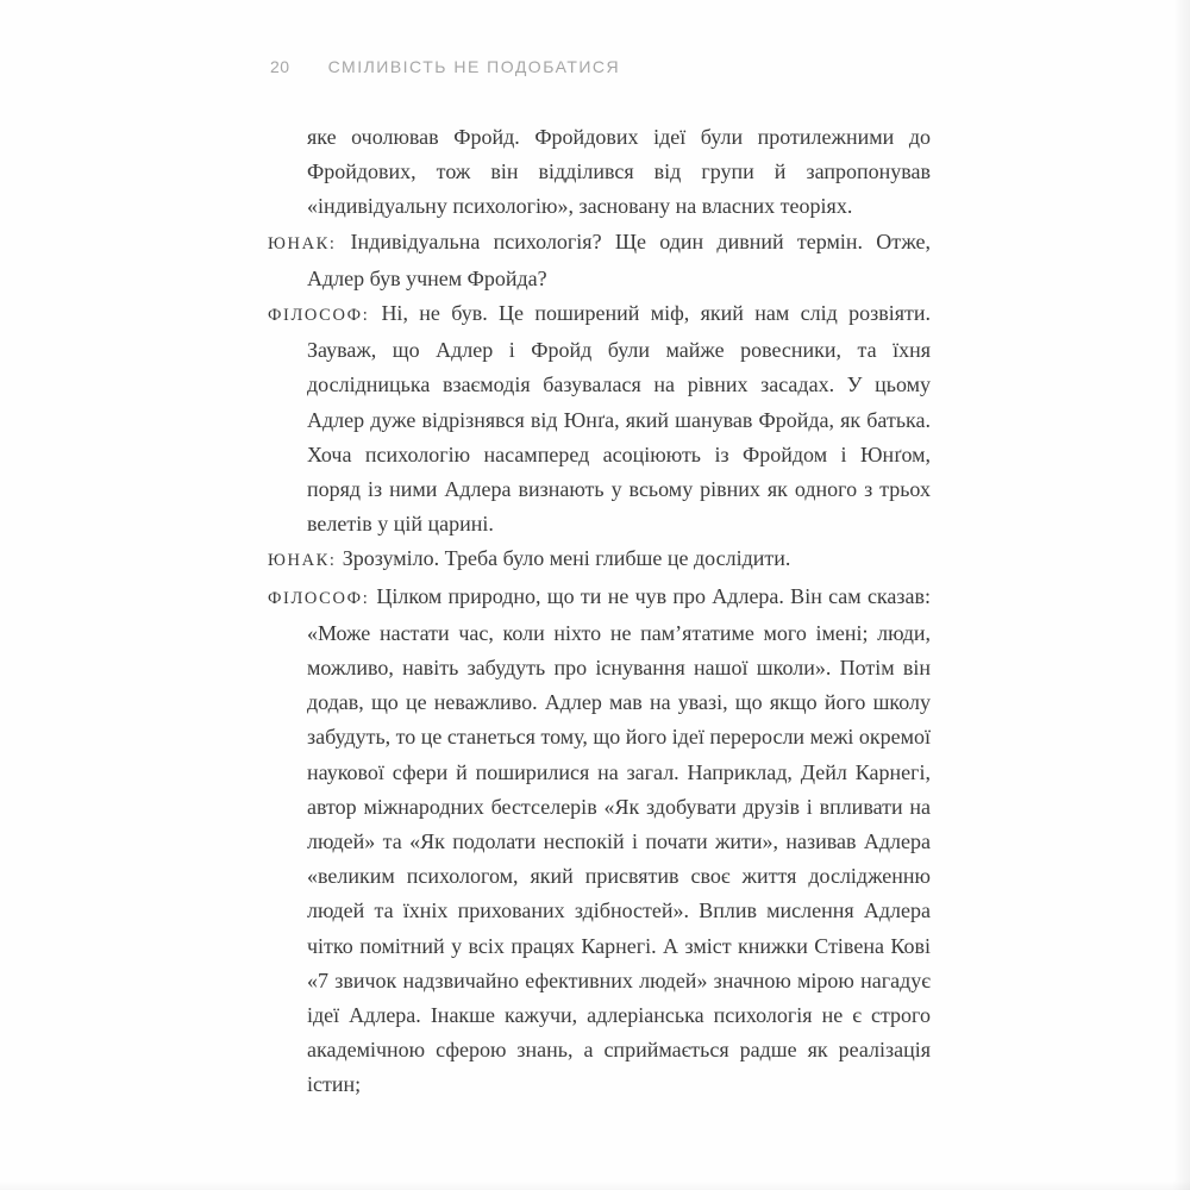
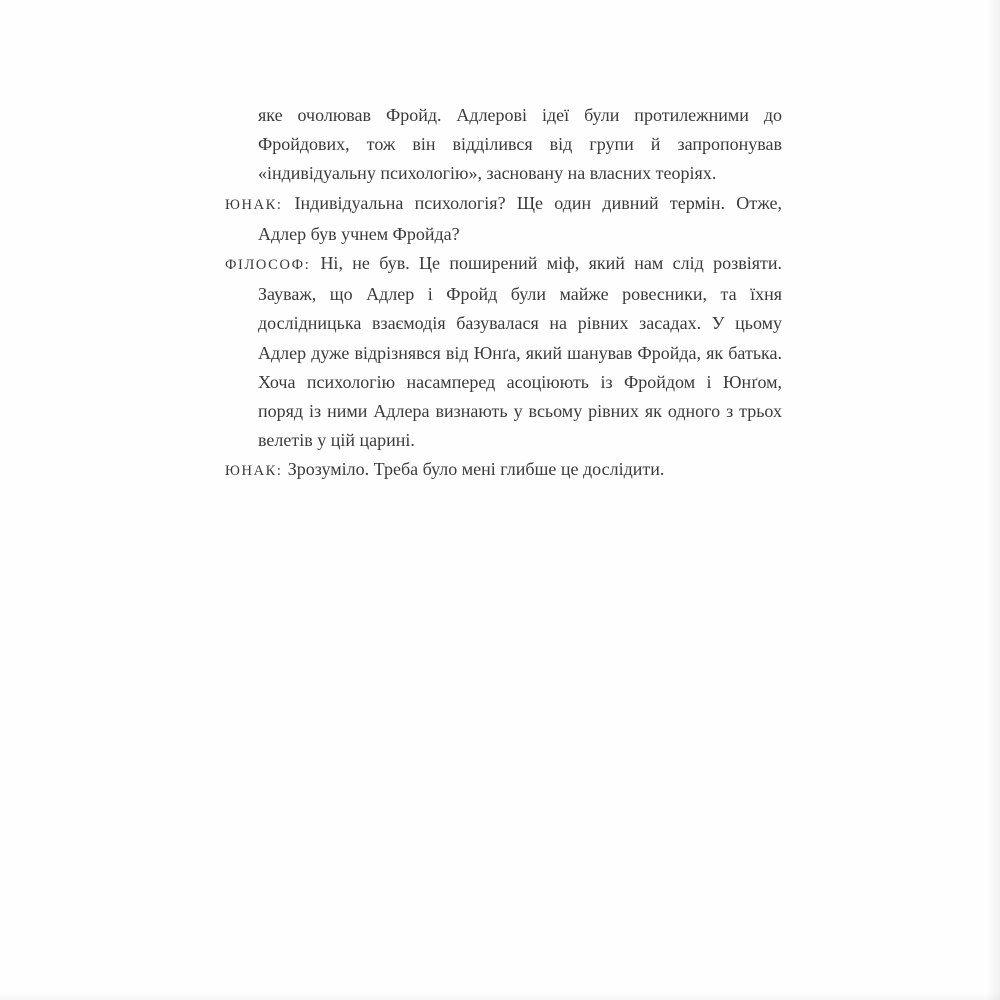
- 20
- СМІЛИВІСТЬ НЕ ПОДОБАТИСЯ
- яке очолював Фройд. Фройдових ідеї були протилежними до Фройдових, тож він відділився від групи й запропонував «індивідуальну психологію», засновану на власних теоріях.
+ яке очолював Фройд. Адлерові ідеї були протилежними до Фройдових, тож він відділився від групи й запропонував «індивідуальну психологію», засновану на власних теоріях.
  ЮНАК: Індивідуальна психологія? Ще один дивний термін. Отже, Адлер був учнем Фройда?
  ФІЛОСОФ: Ні, не був. Це поширений міф, який нам слід розвіяти. Зауваж, що Адлер і Фройд були майже ровесники, та їхня дослідницька взаємодія базувалася на рівних засадах. У цьому Адлер дуже відрізнявся від Юнґа, який шанував Фройда, як батька. Хоча психологію насамперед асоціюють із Фройдом і Юнґом, поряд із ними Адлера визнають у всьому рівних як одного з трьох велетів у цій царині.
  ЮНАК: Зрозуміло. Треба було мені глибше це дослідити.
- ФІЛОСОФ: Цілком природно, що ти не чув про Адлера. Він сам сказав: «Може настати час, коли ніхто не пам’ятатиме мого імені; люди, можливо, навіть забудуть про існування нашої школи». Потім він додав, що це неважливо. Адлер мав на увазі, що якщо його школу забудуть, то це станеться тому, що його ідеї переросли межі окремої наукової сфери й поширилися на загал. Наприклад, Дейл Карнегі, автор міжнародних бестселерів «Як здобувати друзів і впливати на людей» та «Як подолати неспокій і почати жити», називав Адлера «великим психологом, який присвятив своє життя дослідженню людей та їхніх прихованих здібностей». Вплив мислення Адлера чітко помітний у всіх працях Карнегі. А зміст книжки Стівена Кові «7 звичок надзвичайно ефективних людей» значною мірою нагадує ідеї Адлера. Інакше кажучи, адлеріанська психологія не є строго академічною сферою знань, а сприймається радше як реалізація істин;
